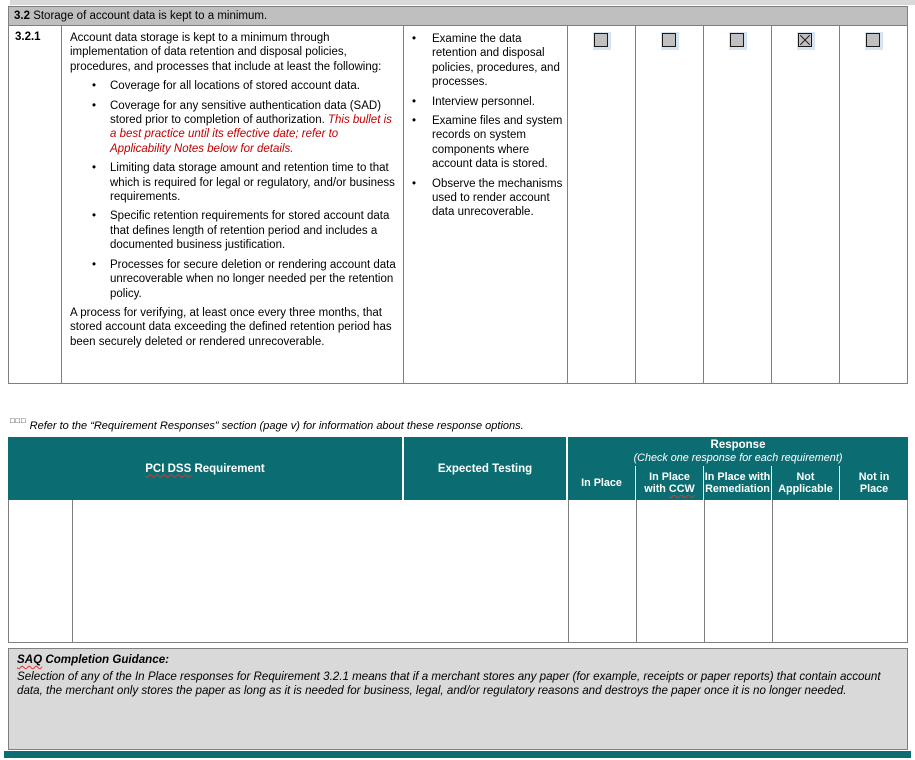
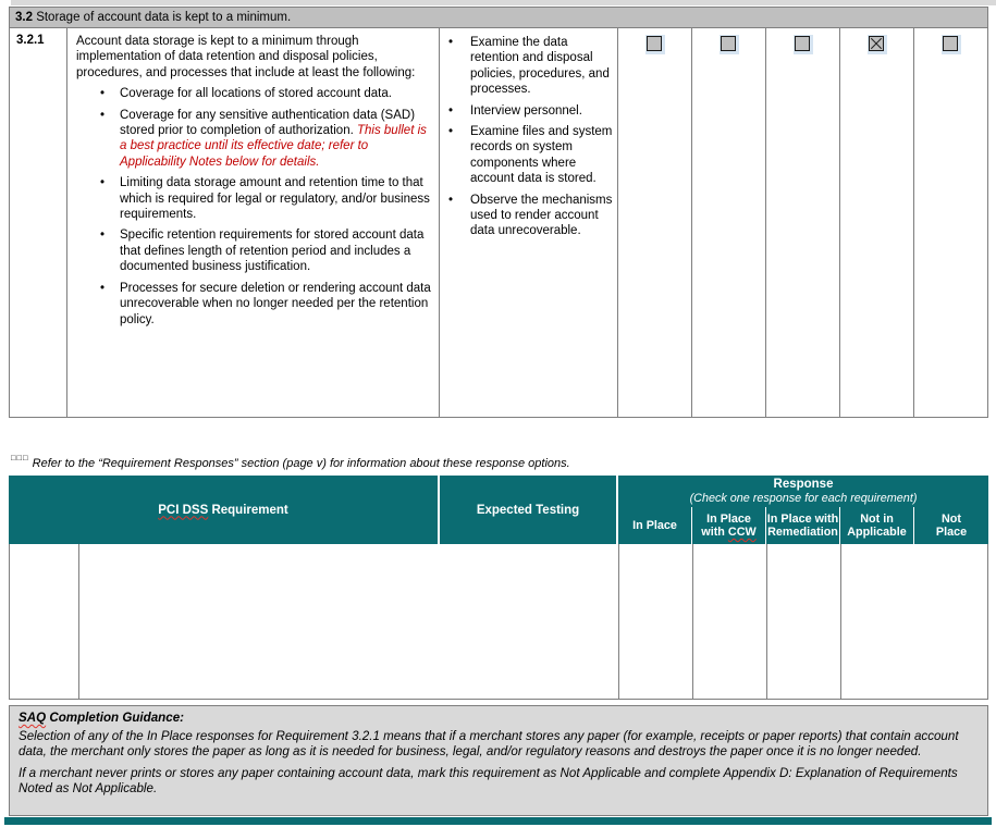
  3.2 Storage of account data is kept to a minimum.
  3.2.1
  Account data storage is kept to a minimum through implementation of data retention and disposal policies, procedures, and processes that include at least the following:
  Coverage for all locations of stored account data.
  Coverage for any sensitive authentication data (SAD) stored prior to completion of authorization. This bullet is a best practice until its effective date; refer to Applicability Notes below for details.
  Limiting data storage amount and retention time to that which is required for legal or regulatory, and/or business requirements.
  Specific retention requirements for stored account data that defines length of retention period and includes a documented business justification.
  Processes for secure deletion or rendering account data unrecoverable when no longer needed per the retention policy.
- A process for verifying, at least once every three months, that stored account data exceeding the defined retention period has been securely deleted or rendered unrecoverable.
  Examine the data retention and disposal policies, procedures, and processes.
  Interview personnel.
  Examine files and system records on system components where account data is stored.
  Observe the mechanisms used to render account data unrecoverable.
  □□□ Refer to the “Requirement Responses” section (page v) for information about these response options.
  PCI DSS Requirement
  Expected Testing
  Response
  (Check one response for each requirement)
  In Place
  In Place
  with CCW
  In Place with
  Remediation
- Not
+ Not in
  Applicable
- Not in
+ Not
  Place
  SAQ Completion Guidance:
  Selection of any of the In Place responses for Requirement 3.2.1 means that if a merchant stores any paper (for example, receipts or paper reports) that contain account data, the merchant only stores the paper as long as it is needed for business, legal, and/or regulatory reasons and destroys the paper once it is no longer needed.
+ If a merchant never prints or stores any paper containing account data, mark this requirement as Not Applicable and complete Appendix D: Explanation of Requirements Noted as Not Applicable.
